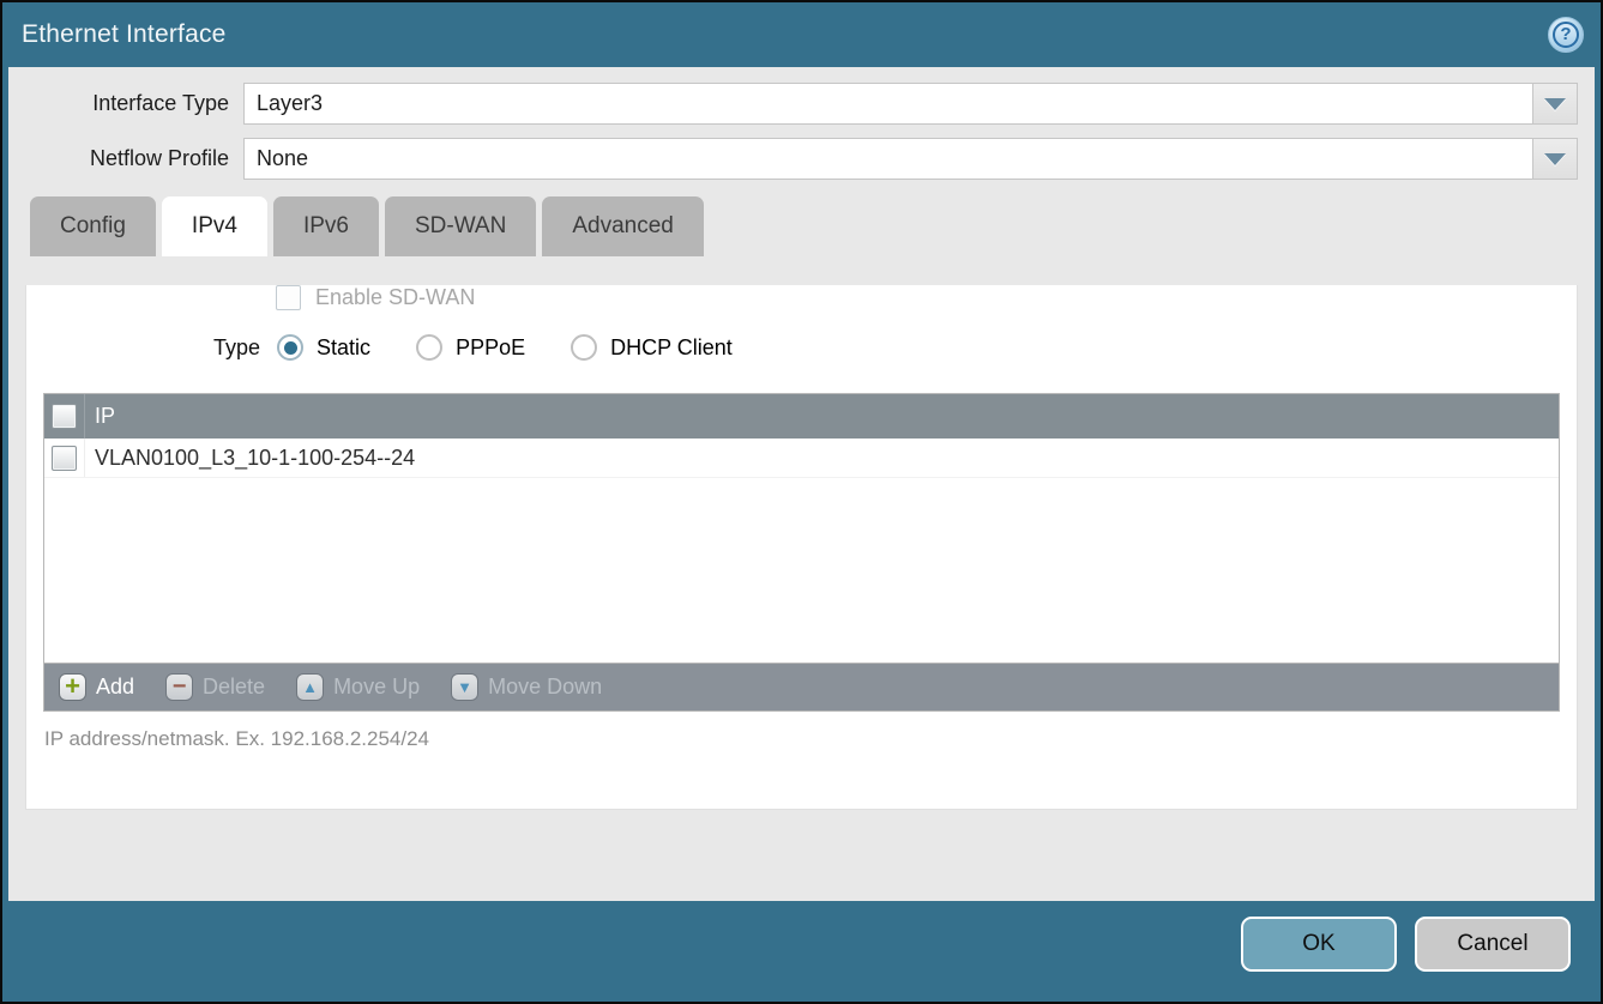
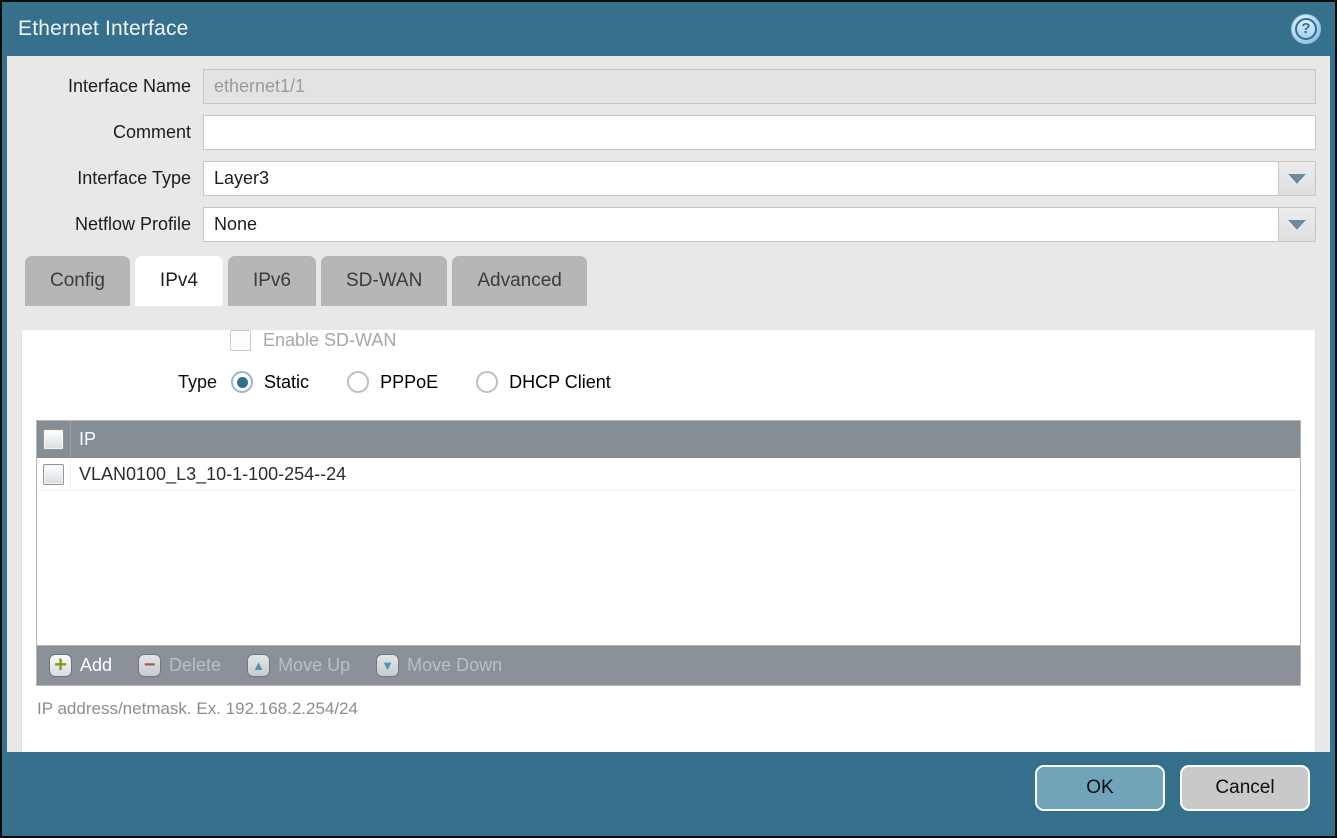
  Ethernet Interface
  ?
+ Interface Name
+ ethernet1/1
+ Comment
  Interface Type
  Layer3
  Netflow Profile
  None
  Config
  IPv4
  IPv6
  SD-WAN
  Advanced
  Enable SD-WAN
  Type
  Static
  PPPoE
  DHCP Client
  IP
  VLAN0100_L3_10-1-100-254--24
  +
  Add
  −
  Delete
  ▲
  Move Up
  ▼
  Move Down
  IP address/netmask. Ex. 192.168.2.254/24
  OK
  Cancel
